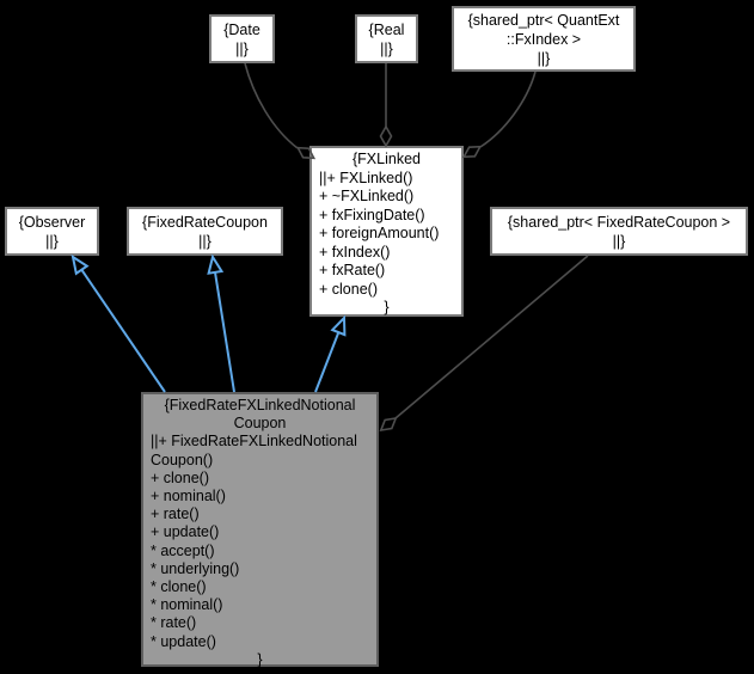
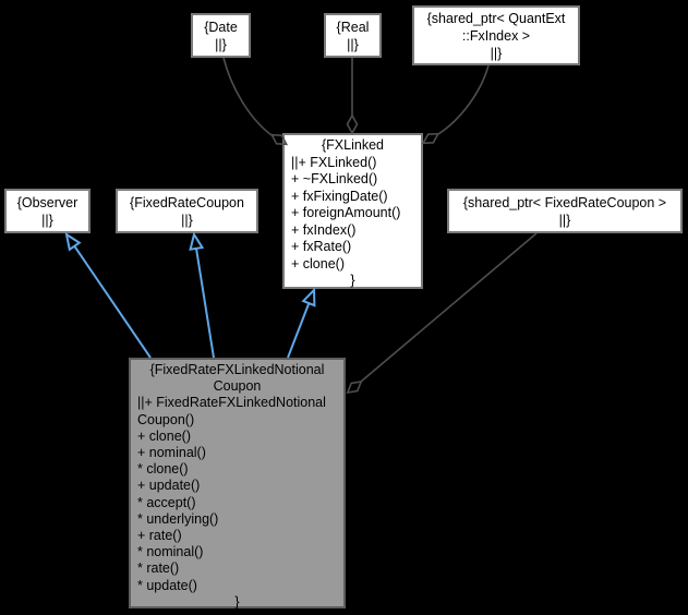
  {Date
  ||}
  {Real
  ||}
  {shared_ptr< QuantExt
  ::FxIndex >
  ||}
  {FXLinked
  ||+ FXLinked()
  + ~FXLinked()
  + fxFixingDate()
  + foreignAmount()
  + fxIndex()
  + fxRate()
  + clone()
  }
  {Observer
  ||}
  {FixedRateCoupon
  ||}
  {shared_ptr< FixedRateCoupon >
  ||}
  {FixedRateFXLinkedNotional
  Coupon
  ||+ FixedRateFXLinkedNotional
  Coupon()
  + clone()
  + nominal()
- + rate()
+ * clone()
  + update()
  * accept()
  * underlying()
- * clone()
+ + rate()
  * nominal()
  * rate()
  * update()
  }
